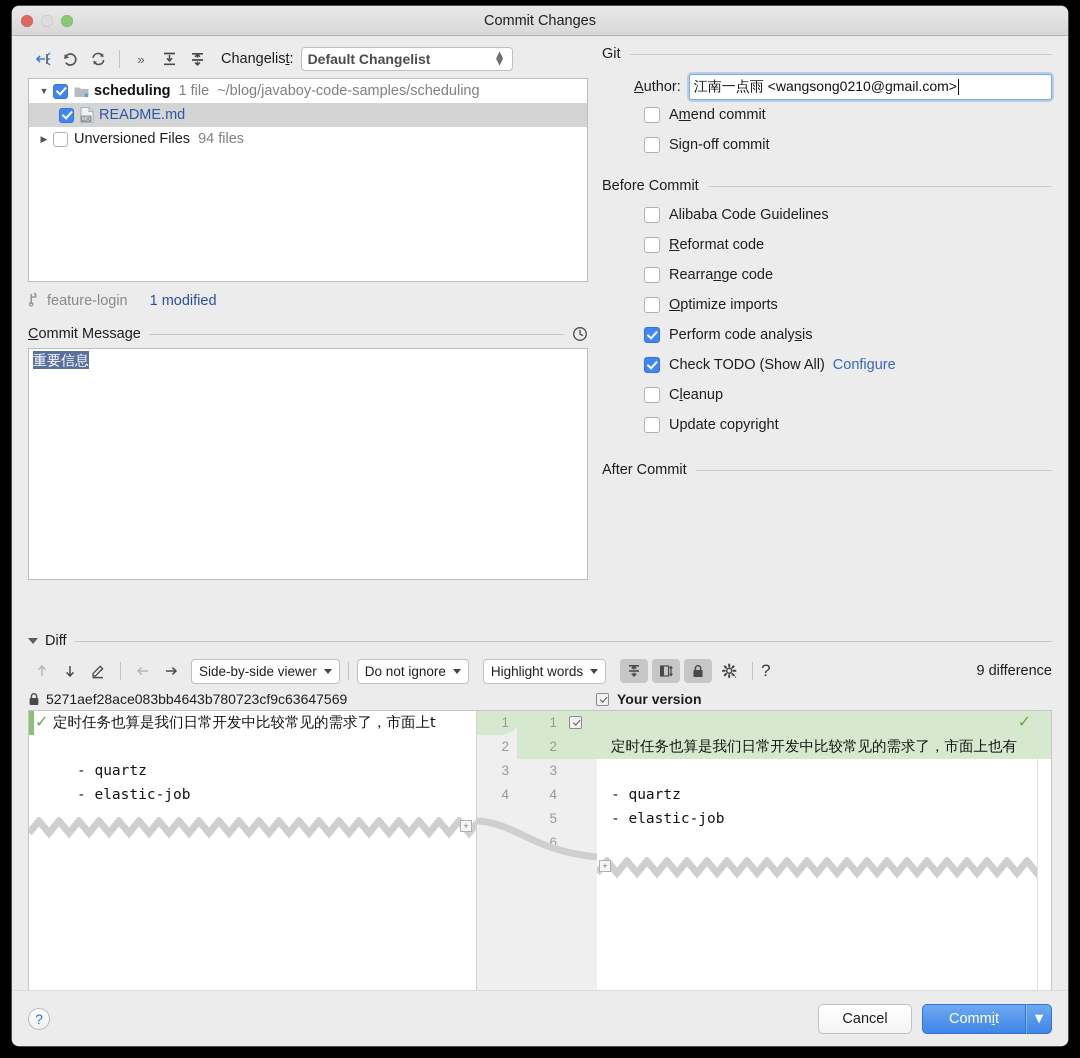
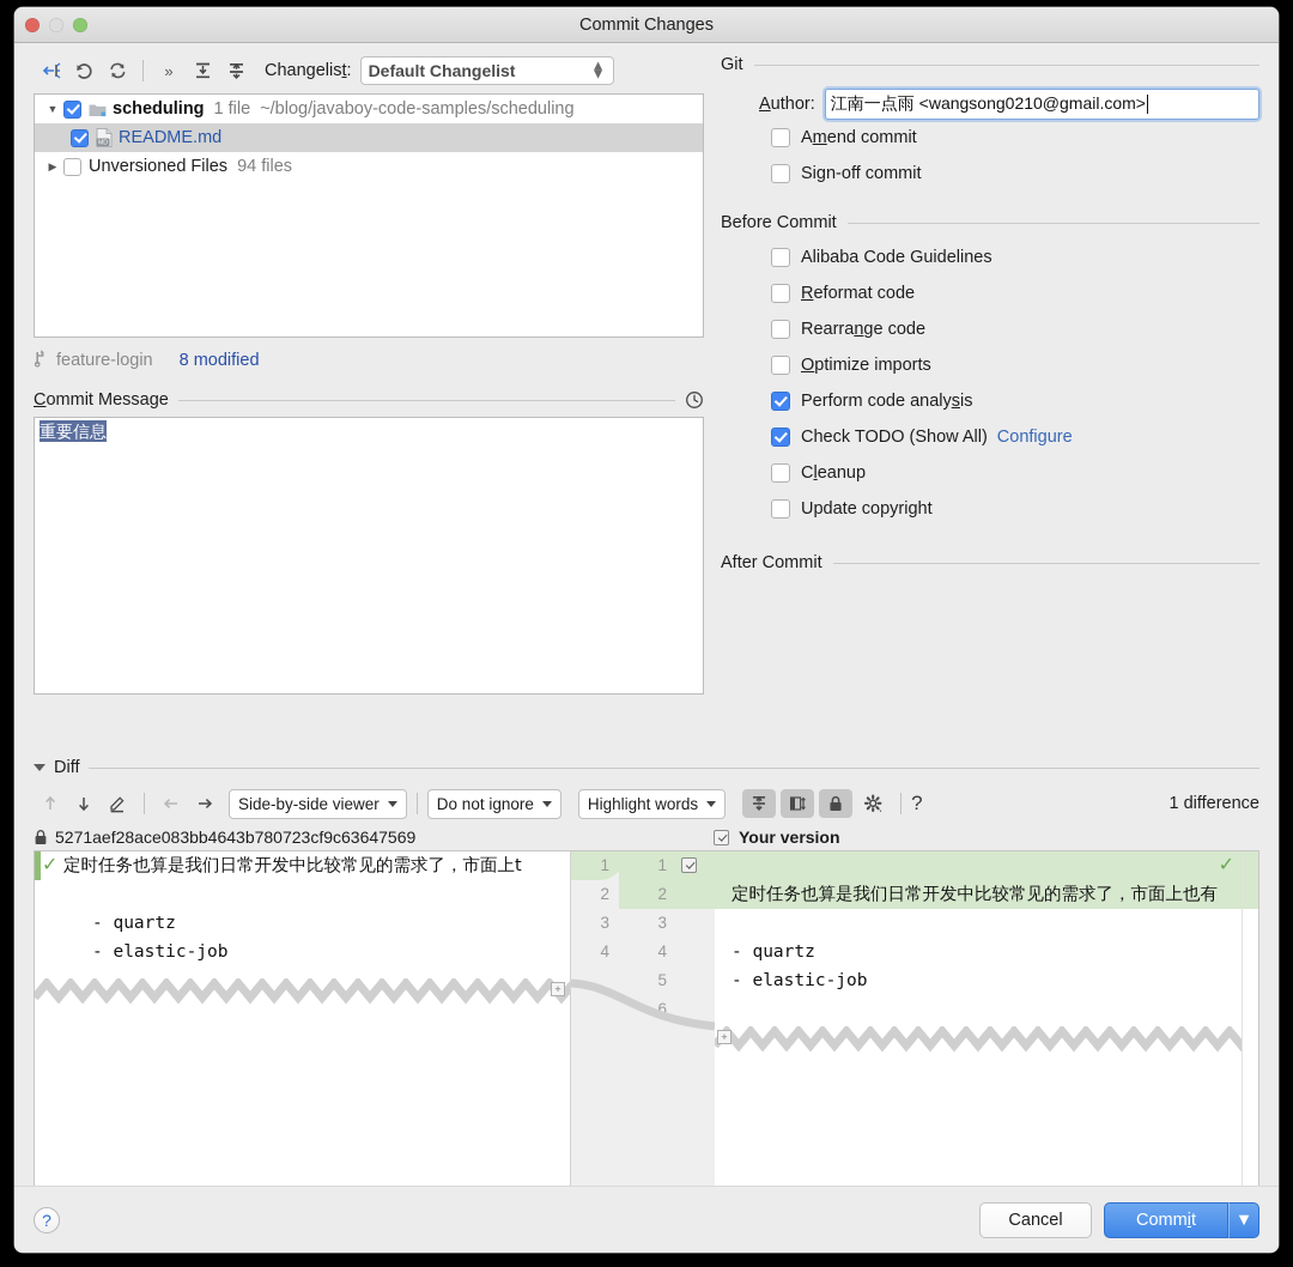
  Commit Changes
  »
  Changelist:
  Default Changelist
  ▲
  ▼
  ▼
  scheduling
  1 file
  ~/blog/javaboy-code-samples/scheduling
  README.md
  ▶
  Unversioned Files
  94 files
  feature-login
- 1 modified
+ 8 modified
  Commit Message
  重要信息
  Git
  Author:
  江南一点雨 <wangsong0210@gmail.com>
  Amend commit
  Sign-off commit
  Before Commit
  Alibaba Code Guidelines
  Reformat code
  Rearrange code
  Optimize imports
  Perform code analysis
  Check TODO (Show All)
  Configure
  Cleanup
  Update copyright
  After Commit
  Diff
  Side-by-side viewer
  Do not ignore
  Highlight words
  ?
- 9 difference
+ 1 difference
  5271aef28ace083bb4643b780723cf9c63647569
  Your version
  ✓
  定时任务也算是我们日常开发中比较常见的需求了，市面上t
  - quartz
  - elastic-job
  +
  1
  2
  3
  4
  1
  2
  3
  4
  5
  6
  定时任务也算是我们日常开发中比较常见的需求了，市面上也有
  - quartz
  - elastic-job
  ✓
  +
  ?
  Cancel
  Comm
  i
  t
  ▼
